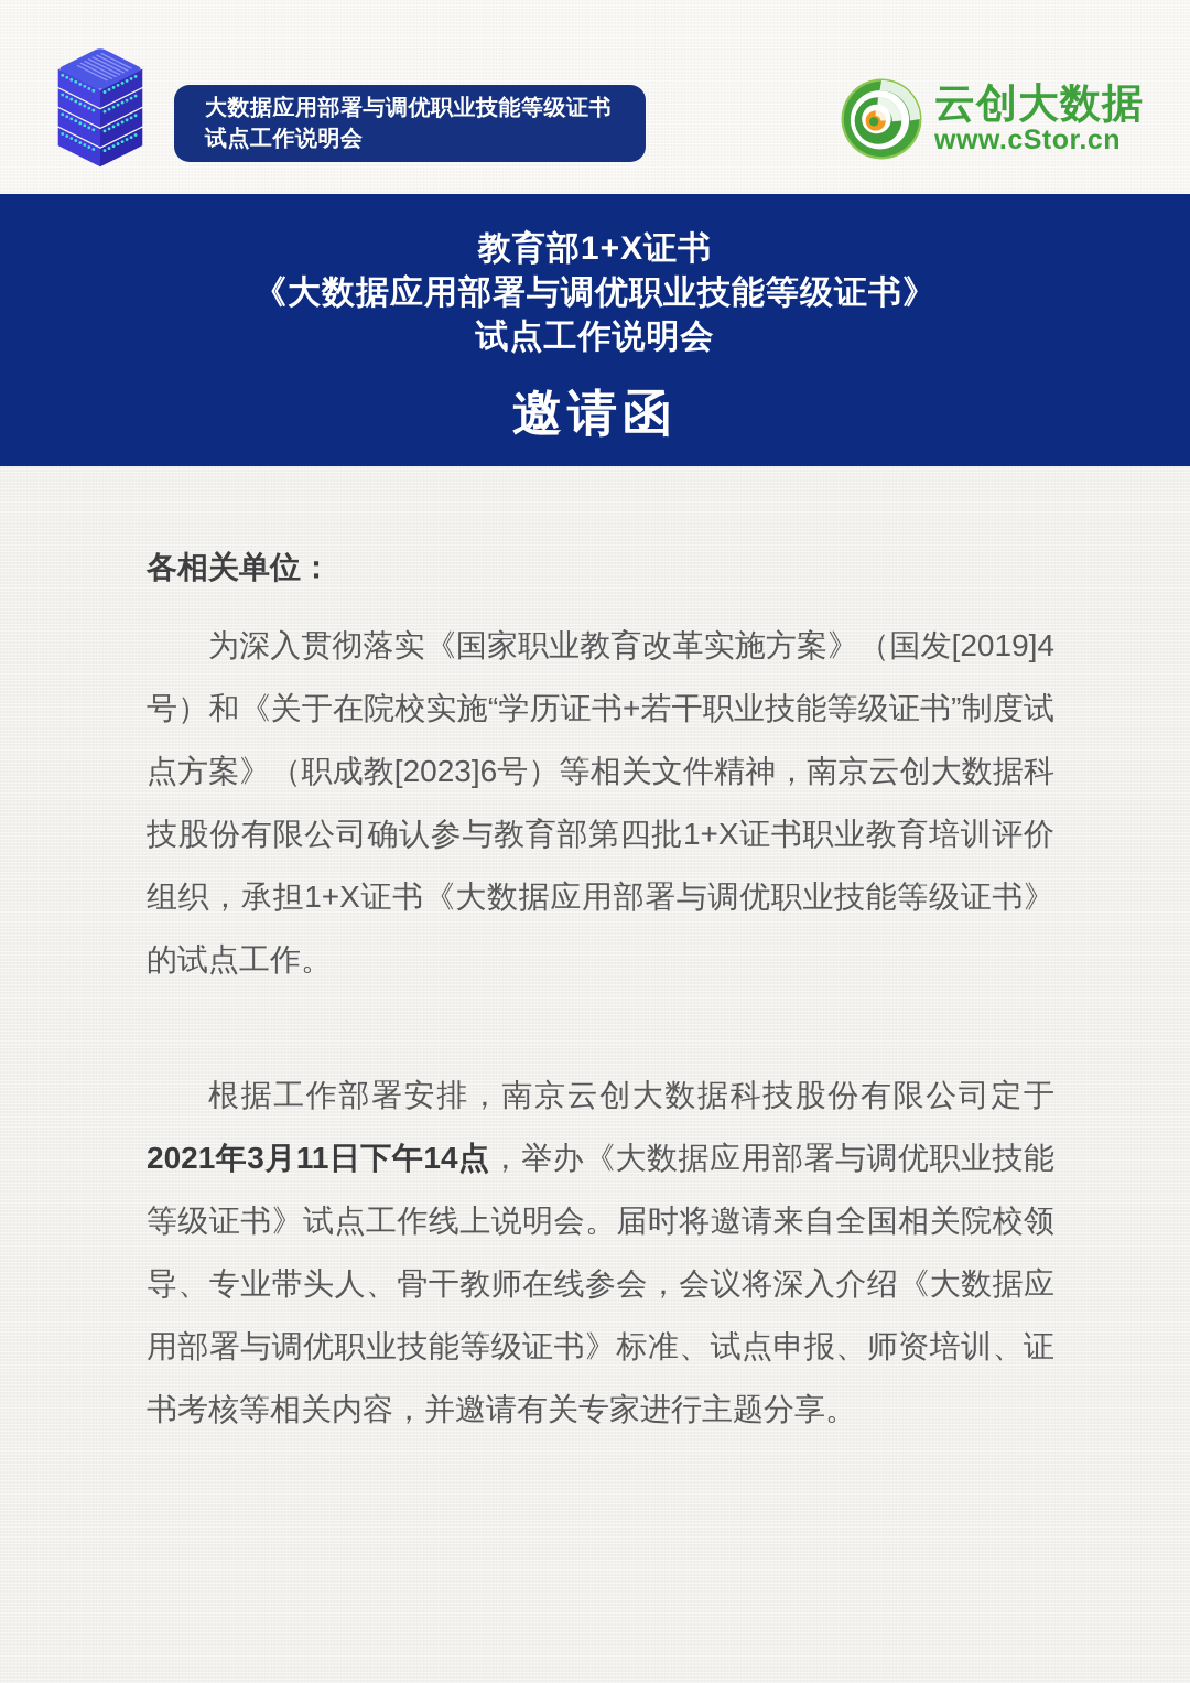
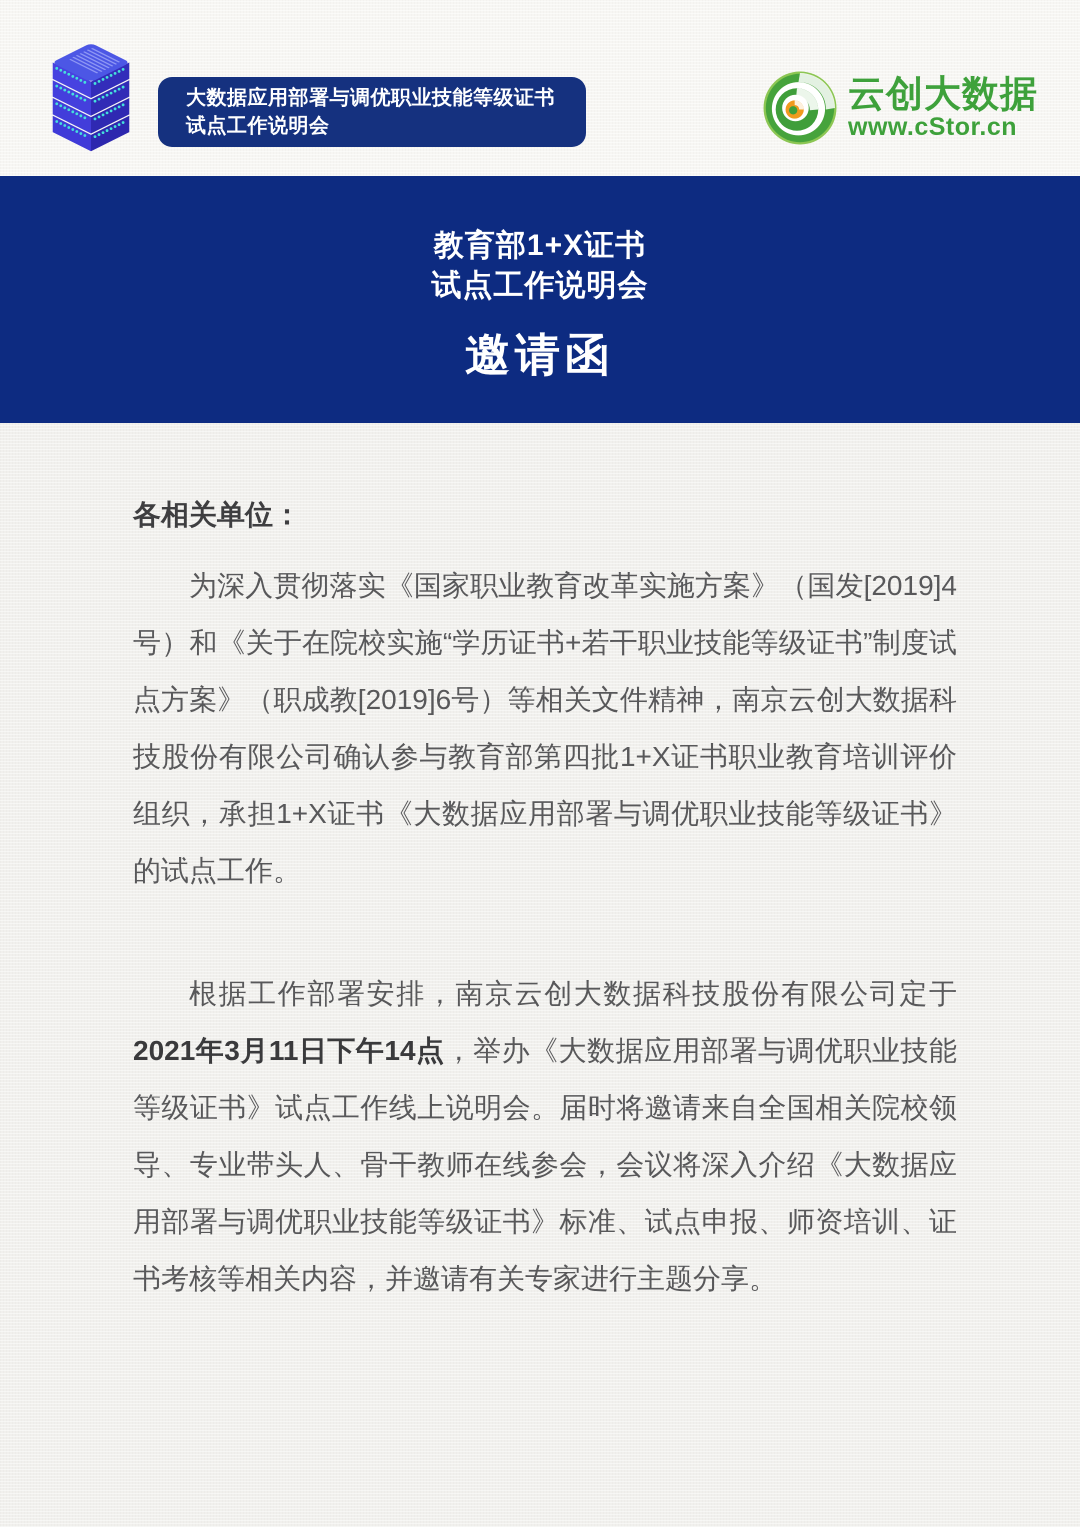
  大数据应用部署与调优职业技能等级证书
  试点工作说明会
  云创大数据
  www.cStor.cn
  教育部1+X证书
- 《大数据应用部署与调优职业技能等级证书》
  试点工作说明会
  邀请函
  各相关单位：
- 为深入贯彻落实《国家职业教育改革实施方案》（国发[2019]4号）和《关于在院校实施“学历证书+若干职业技能等级证书”制度试点方案》（职成教[2023]6号）等相关文件精神，南京云创大数据科技股份有限公司确认参与教育部第四批1+X证书职业教育培训评价组织，承担1+X证书《大数据应用部署与调优职业技能等级证书》的试点工作。
+ 为深入贯彻落实《国家职业教育改革实施方案》（国发[2019]4号）和《关于在院校实施“学历证书+若干职业技能等级证书”制度试点方案》（职成教[2019]6号）等相关文件精神，南京云创大数据科技股份有限公司确认参与教育部第四批1+X证书职业教育培训评价组织，承担1+X证书《大数据应用部署与调优职业技能等级证书》的试点工作。
  根据工作部署安排，南京云创大数据科技股份有限公司定于2021年3月11日下午14点，举办《大数据应用部署与调优职业技能等级证书》试点工作线上说明会。届时将邀请来自全国相关院校领导、专业带头人、骨干教师在线参会，会议将深入介绍《大数据应用部署与调优职业技能等级证书》标准、试点申报、师资培训、证书考核等相关内容，并邀请有关专家进行主题分享。
